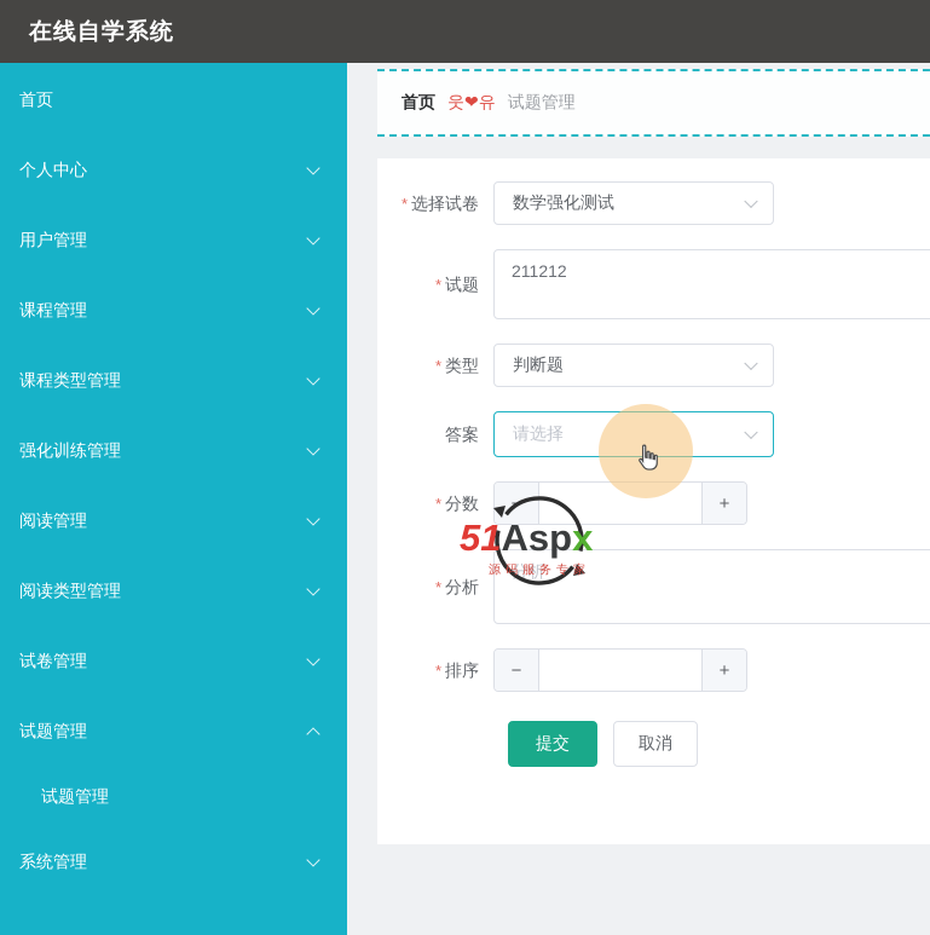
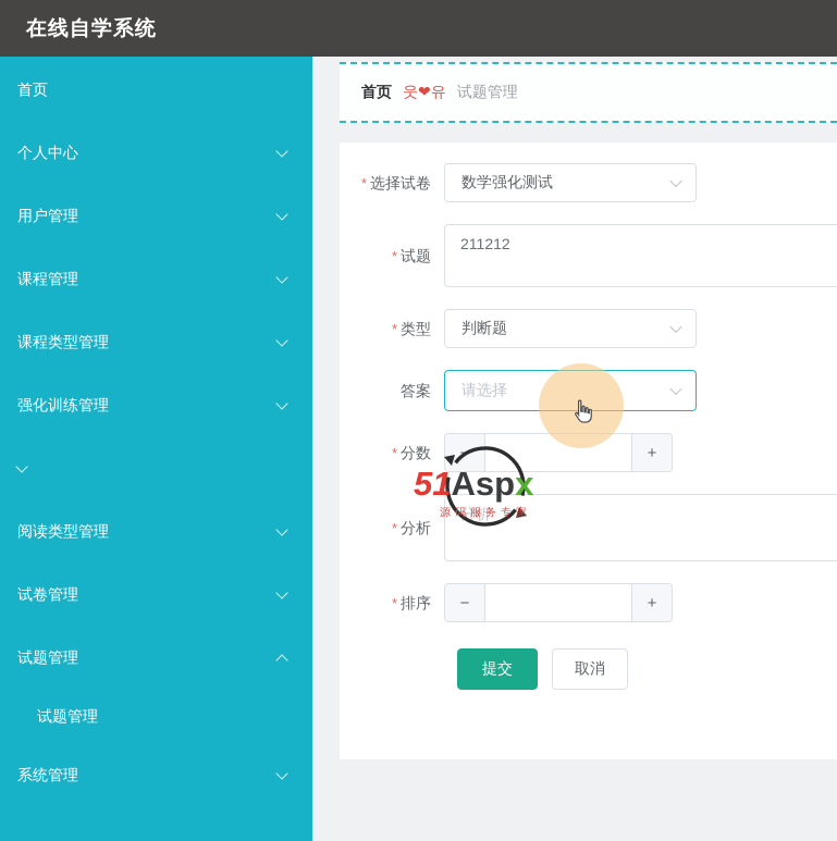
  在线自学系统
  首页
  个人中心
  用户管理
  课程管理
  课程类型管理
  强化训练管理
- 阅读管理
  阅读类型管理
  试卷管理
  试题管理
  试题管理
  系统管理
  首页
  웃❤유
  试题管理
  * 选择试卷
  数学强化测试
  * 试题
  211212
  * 类型
  判断题
  答案
  请选择
  * 分数
  +
  * 分析
  分析
  * 排序
  −
  +
  提交
  取消
  51Aspx
  源码服务专家
